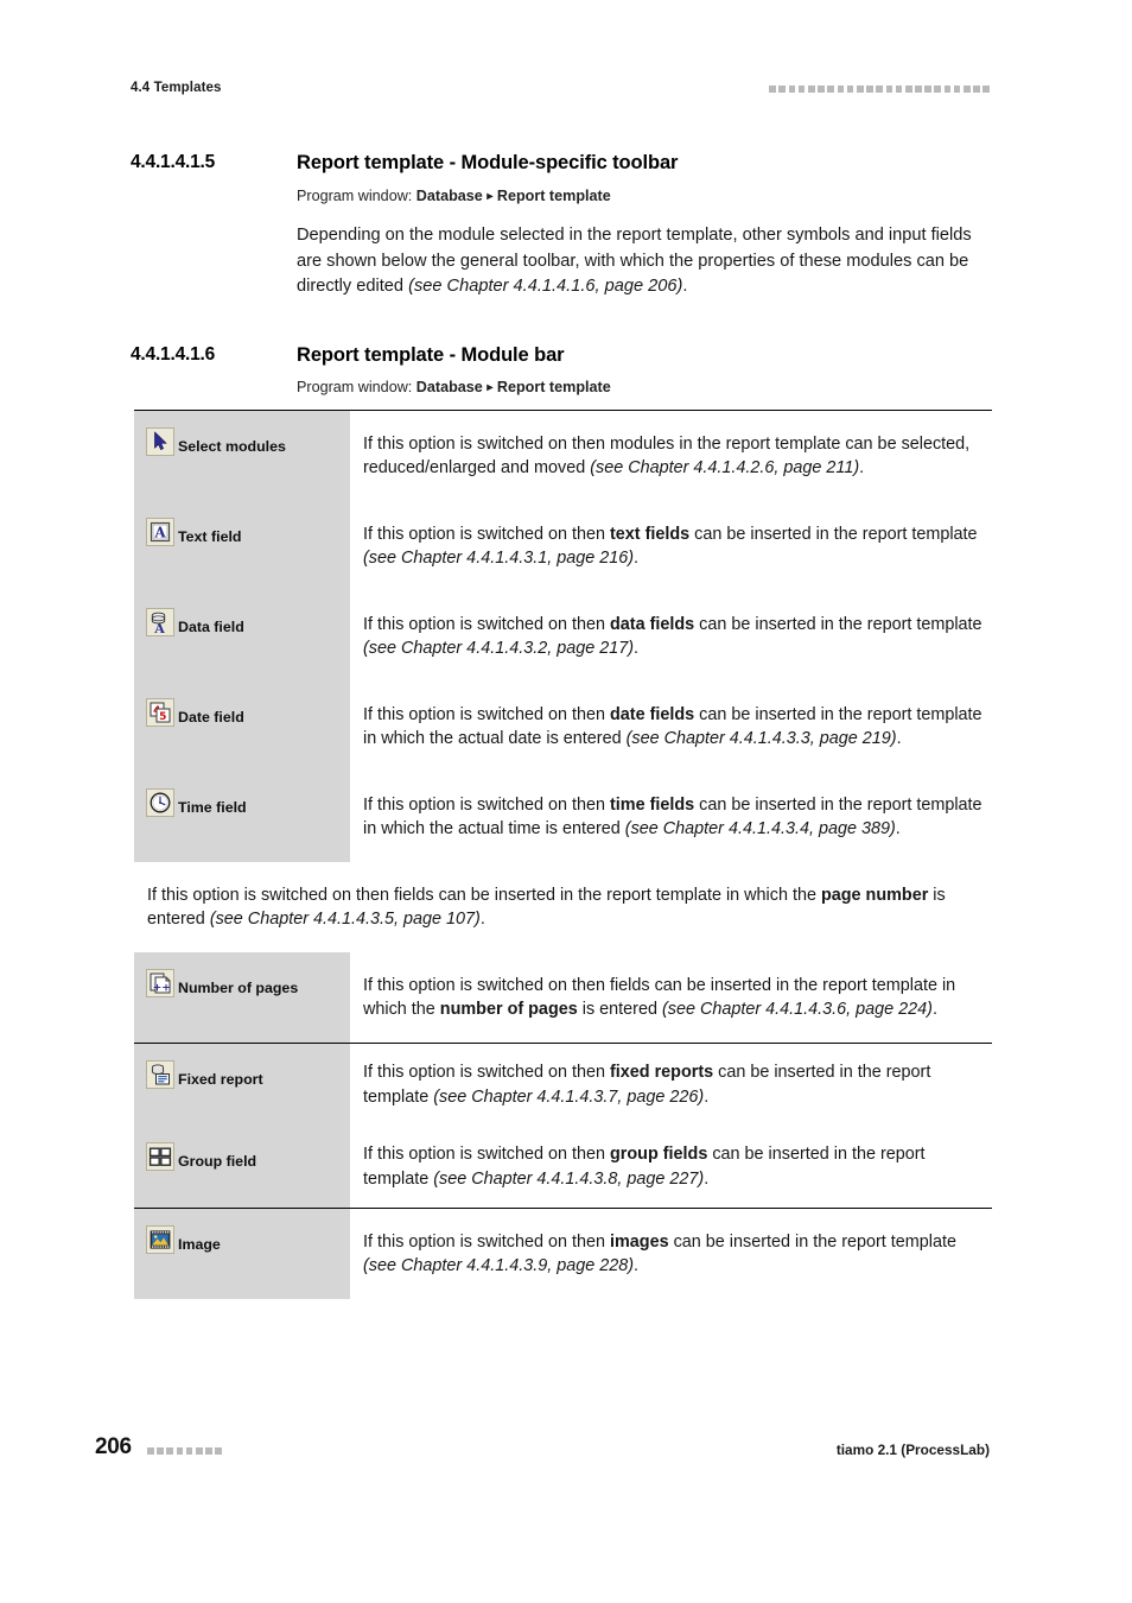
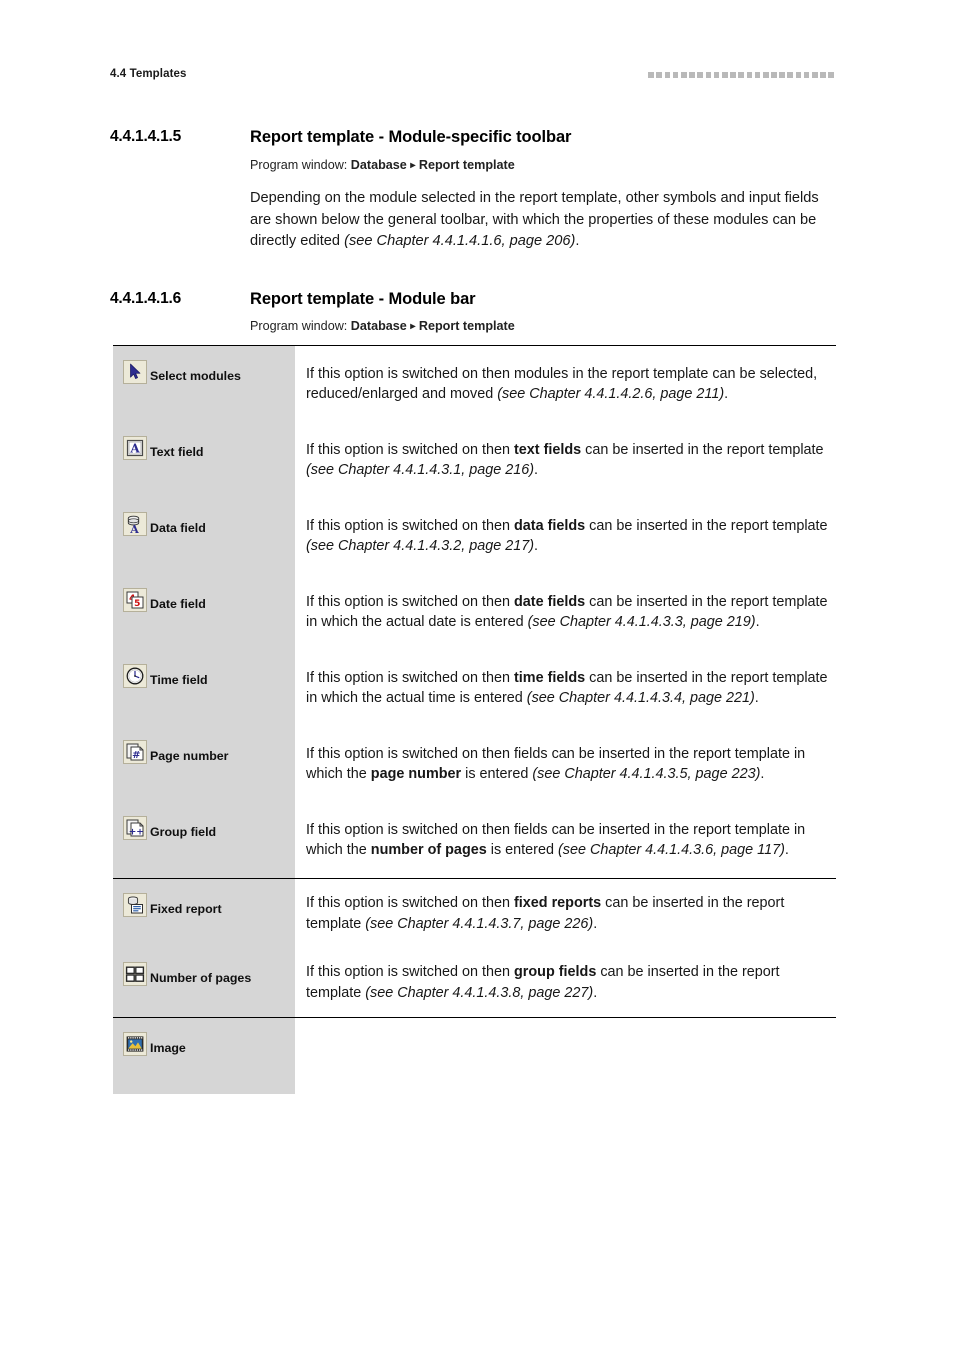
  4.4 Templates
  4.4.1.4.1.5
  Report template - Module-specific toolbar
  Program window: Database ▸ Report template
  Depending on the module selected in the report template, other symbols and input fields are shown below the general toolbar, with which the properties of these modules can be directly edited (see Chapter 4.4.1.4.1.6, page 206).
  4.4.1.4.1.6
  Report template - Module bar
  Program window: Database ▸ Report template
  Select modules
  If this option is switched on then modules in the report template can be selected, reduced/enlarged and moved (see Chapter 4.4.1.4.2.6, page 211).
  A
  Text field
  If this option is switched on then text fields can be inserted in the report template (see Chapter 4.4.1.4.3.1, page 216).
  A
  Data field
  If this option is switched on then data fields can be inserted in the report template (see Chapter 4.4.1.4.3.2, page 217).
  5
  Date field
  If this option is switched on then date fields can be inserted in the report template in which the actual date is entered (see Chapter 4.4.1.4.3.3, page 219).
  Time field
- If this option is switched on then time fields can be inserted in the report template in which the actual time is entered (see Chapter 4.4.1.4.3.4, page 389).
+ If this option is switched on then time fields can be inserted in the report template in which the actual time is entered (see Chapter 4.4.1.4.3.4, page 221).
+ #
+ Page number
- If this option is switched on then fields can be inserted in the report template in which the page number is entered (see Chapter 4.4.1.4.3.5, page 107).
+ If this option is switched on then fields can be inserted in the report template in which the page number is entered (see Chapter 4.4.1.4.3.5, page 223).
  ++
- Number of pages
+ Group field
- If this option is switched on then fields can be inserted in the report template in which the number of pages is entered (see Chapter 4.4.1.4.3.6, page 224).
+ If this option is switched on then fields can be inserted in the report template in which the number of pages is entered (see Chapter 4.4.1.4.3.6, page 117).
  Fixed report
  If this option is switched on then fixed reports can be inserted in the report template (see Chapter 4.4.1.4.3.7, page 226).
- Group field
+ Number of pages
  If this option is switched on then group fields can be inserted in the report template (see Chapter 4.4.1.4.3.8, page 227).
  Image
- If this option is switched on then images can be inserted in the report template (see Chapter 4.4.1.4.3.9, page 228).
- 206
- tiamo 2.1 (ProcessLab)
